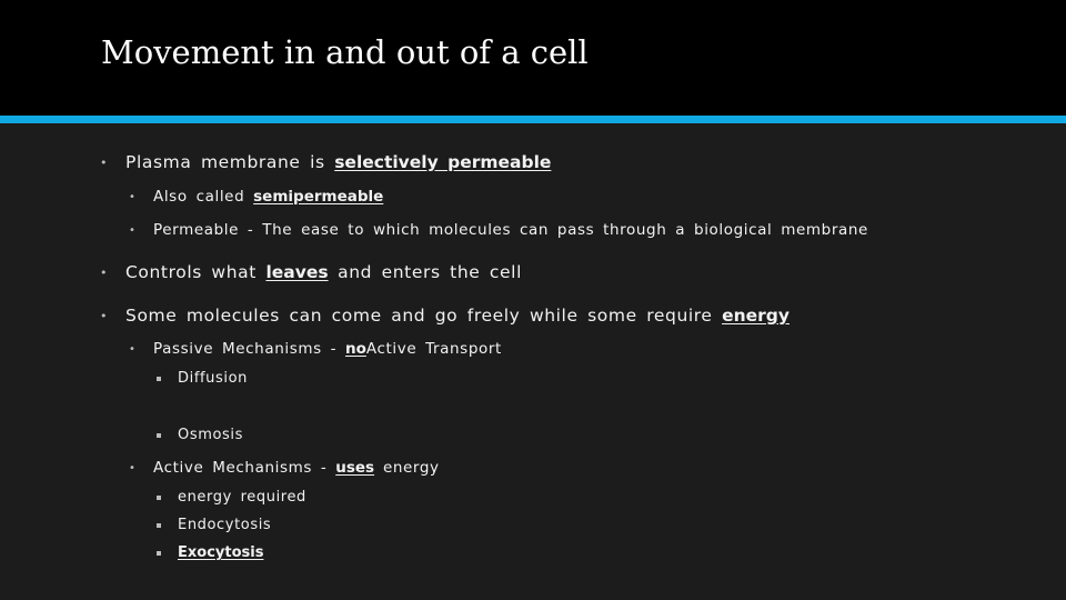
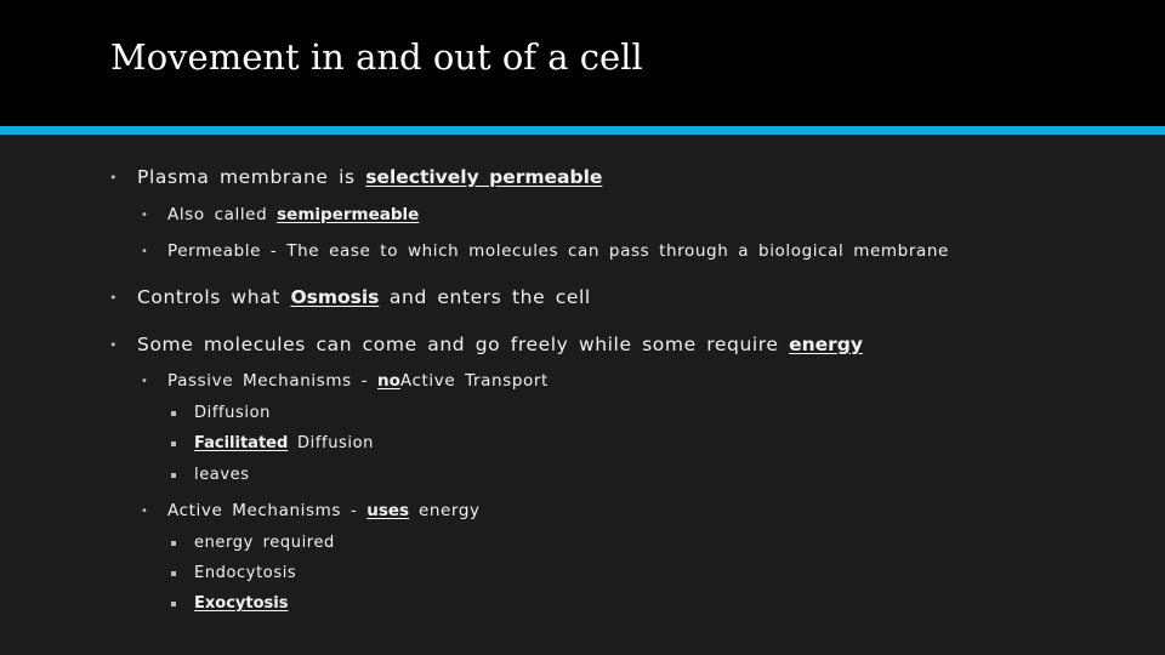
  Movement in and out of a cell
  •
  Plasma membrane is selectively permeable
  •
  Also called semipermeable
  •
  Permeable - The ease to which molecules can pass through a biological membrane
  •
- Controls what leaves and enters the cell
+ Controls what Osmosis and enters the cell
  •
  Some molecules can come and go freely while some require energy
  •
  Passive Mechanisms - noActive Transport
  Diffusion
+ Facilitated Diffusion
- Osmosis
+ leaves
  •
  Active Mechanisms - uses energy
  energy required
  Endocytosis
  Exocytosis
